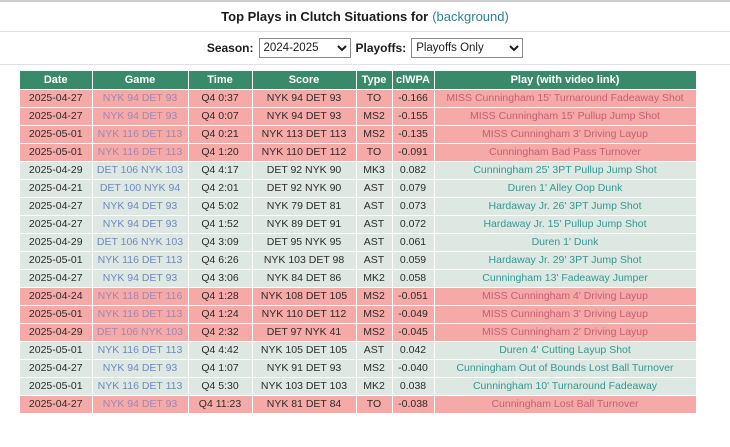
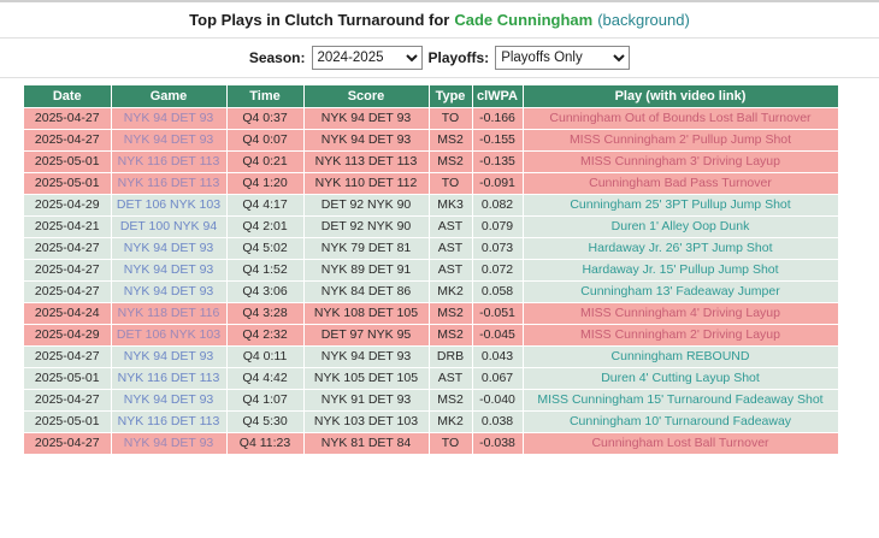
- Top Plays in Clutch Situations for
+ Top Plays in Clutch Turnaround for
+ Cade Cunningham
  (background)
  Season:
  2024-2025
  Playoffs:
  Playoffs Only
  Date	Game	Time	Score	Type	clWPA	Play (with video link)
- 2025-04-27	NYK 94 DET 93	Q4 0:37	NYK 94 DET 93	TO	-0.166	MISS Cunningham 15' Turnaround Fadeaway Shot
+ 2025-04-27	NYK 94 DET 93	Q4 0:37	NYK 94 DET 93	TO	-0.166	Cunningham Out of Bounds Lost Ball Turnover
- 2025-04-27	NYK 94 DET 93	Q4 0:07	NYK 94 DET 93	MS2	-0.155	MISS Cunningham 15' Pullup Jump Shot
+ 2025-04-27	NYK 94 DET 93	Q4 0:07	NYK 94 DET 93	MS2	-0.155	MISS Cunningham 2' Pullup Jump Shot
  2025-05-01	NYK 116 DET 113	Q4 0:21	NYK 113 DET 113	MS2	-0.135	MISS Cunningham 3' Driving Layup
  2025-05-01	NYK 116 DET 113	Q4 1:20	NYK 110 DET 112	TO	-0.091	Cunningham Bad Pass Turnover
  2025-04-29	DET 106 NYK 103	Q4 4:17	DET 92 NYK 90	MK3	0.082	Cunningham 25' 3PT Pullup Jump Shot
  2025-04-21	DET 100 NYK 94	Q4 2:01	DET 92 NYK 90	AST	0.079	Duren 1' Alley Oop Dunk
  2025-04-27	NYK 94 DET 93	Q4 5:02	NYK 79 DET 81	AST	0.073	Hardaway Jr. 26' 3PT Jump Shot
  2025-04-27	NYK 94 DET 93	Q4 1:52	NYK 89 DET 91	AST	0.072	Hardaway Jr. 15' Pullup Jump Shot
- 2025-04-29	DET 106 NYK 103	Q4 3:09	DET 95 NYK 95	AST	0.061	Duren 1' Dunk
- 2025-05-01	NYK 116 DET 113	Q4 6:26	NYK 103 DET 98	AST	0.059	Hardaway Jr. 29' 3PT Jump Shot
  2025-04-27	NYK 94 DET 93	Q4 3:06	NYK 84 DET 86	MK2	0.058	Cunningham 13' Fadeaway Jumper
- 2025-04-24	NYK 118 DET 116	Q4 1:28	NYK 108 DET 105	MS2	-0.051	MISS Cunningham 4' Driving Layup
+ 2025-04-24	NYK 118 DET 116	Q4 3:28	NYK 108 DET 105	MS2	-0.051	MISS Cunningham 4' Driving Layup
- 2025-05-01	NYK 116 DET 113	Q4 1:24	NYK 110 DET 112	MS2	-0.049	MISS Cunningham 3' Driving Layup
- 2025-04-29	DET 106 NYK 103	Q4 2:32	DET 97 NYK 41	MS2	-0.045	MISS Cunningham 2' Driving Layup
+ 2025-04-29	DET 106 NYK 103	Q4 2:32	DET 97 NYK 95	MS2	-0.045	MISS Cunningham 2' Driving Layup
+ 2025-04-27	NYK 94 DET 93	Q4 0:11	NYK 94 DET 93	DRB	0.043	Cunningham REBOUND
- 2025-05-01	NYK 116 DET 113	Q4 4:42	NYK 105 DET 105	AST	0.042	Duren 4' Cutting Layup Shot
+ 2025-05-01	NYK 116 DET 113	Q4 4:42	NYK 105 DET 105	AST	0.067	Duren 4' Cutting Layup Shot
- 2025-04-27	NYK 94 DET 93	Q4 1:07	NYK 91 DET 93	MS2	-0.040	Cunningham Out of Bounds Lost Ball Turnover
+ 2025-04-27	NYK 94 DET 93	Q4 1:07	NYK 91 DET 93	MS2	-0.040	MISS Cunningham 15' Turnaround Fadeaway Shot
  2025-05-01	NYK 116 DET 113	Q4 5:30	NYK 103 DET 103	MK2	0.038	Cunningham 10' Turnaround Fadeaway
  2025-04-27	NYK 94 DET 93	Q4 11:23	NYK 81 DET 84	TO	-0.038	Cunningham Lost Ball Turnover
